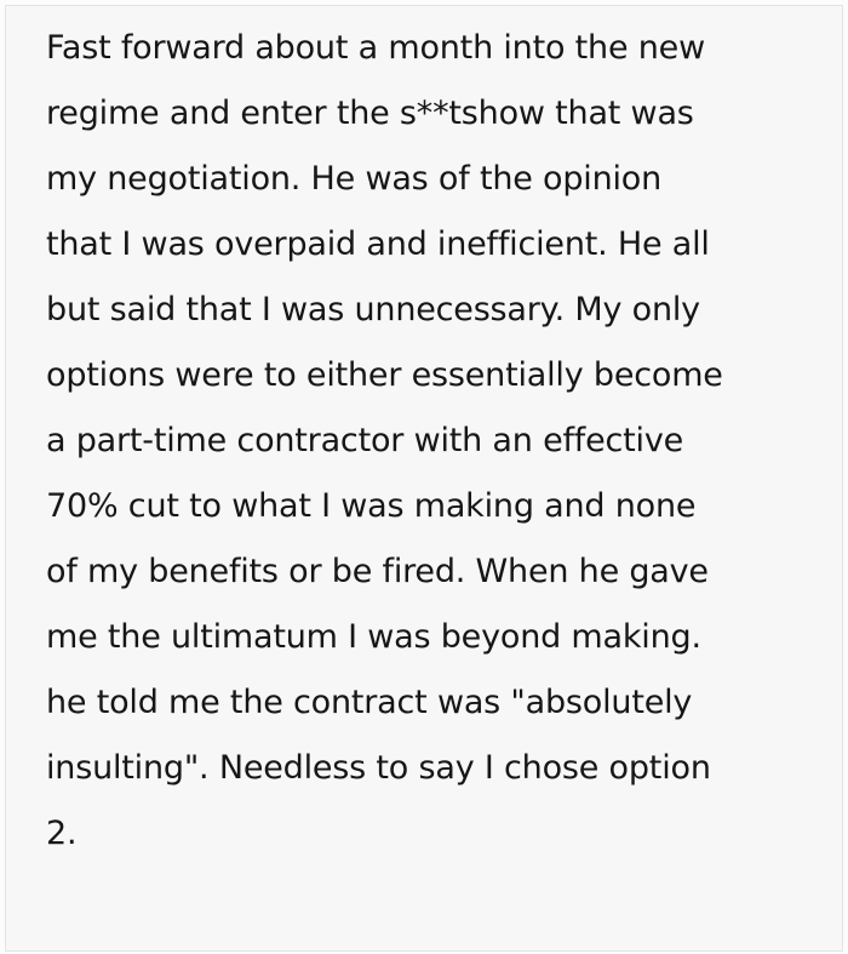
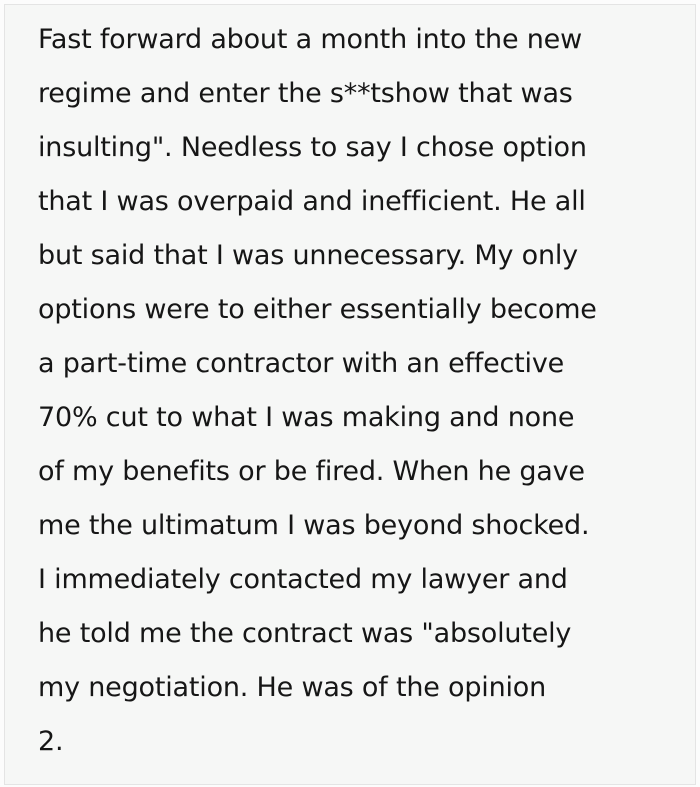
  Fast forward about a month into the new
  regime and enter the s**tshow that was
- my negotiation. He was of the opinion
+ insulting". Needless to say I chose option
  that I was overpaid and inefficient. He all
  but said that I was unnecessary. My only
  options were to either essentially become
  a part-time contractor with an effective
  70% cut to what I was making and none
  of my benefits or be fired. When he gave
- me the ultimatum I was beyond making.
+ me the ultimatum I was beyond shocked.
+ I immediately contacted my lawyer and
  he told me the contract was "absolutely
- insulting". Needless to say I chose option
+ my negotiation. He was of the opinion
  2.
